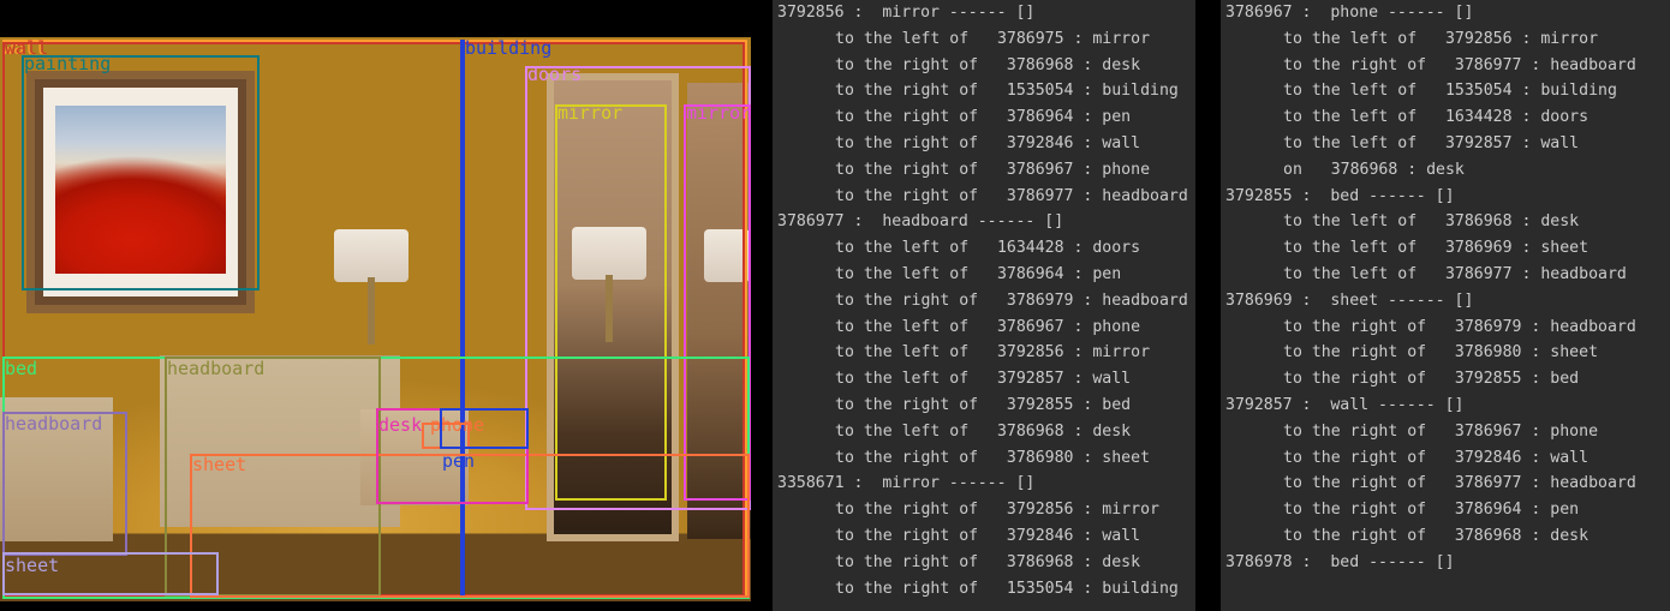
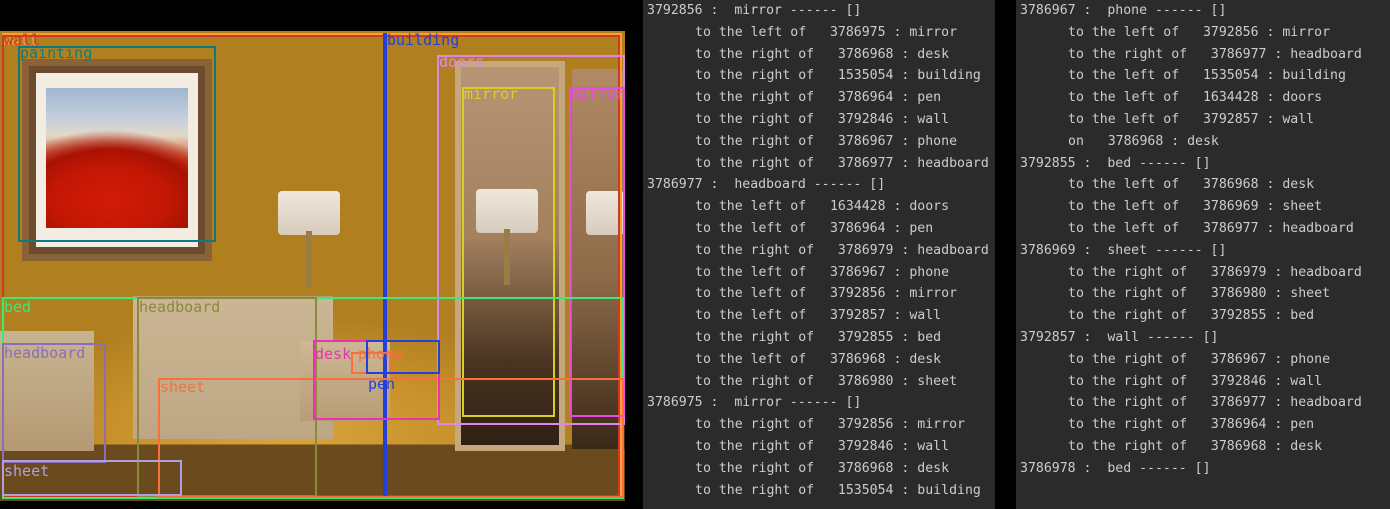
  wall
  painting
  building
  doors
  mirror
  mirror
  bed
  headboard
  headboard
  sheet
  sheet
  desk
  phone
  pen
  3792856 : mirror ------ []
  to the left of 3786975 : mirror
  to the right of 3786968 : desk
  to the right of 1535054 : building
  to the right of 3786964 : pen
  to the right of 3792846 : wall
  to the right of 3786967 : phone
  to the right of 3786977 : headboard
  3786977 : headboard ------ []
  to the left of 1634428 : doors
  to the left of 3786964 : pen
  to the right of 3786979 : headboard
  to the left of 3786967 : phone
  to the left of 3792856 : mirror
  to the left of 3792857 : wall
  to the right of 3792855 : bed
  to the left of 3786968 : desk
  to the right of 3786980 : sheet
- 3358671 : mirror ------ []
+ 3786975 : mirror ------ []
  to the right of 3792856 : mirror
  to the right of 3792846 : wall
  to the right of 3786968 : desk
  to the right of 1535054 : building
  3786967 : phone ------ []
  to the left of 3792856 : mirror
  to the right of 3786977 : headboard
  to the left of 1535054 : building
  to the left of 1634428 : doors
  to the left of 3792857 : wall
  on 3786968 : desk
  3792855 : bed ------ []
  to the left of 3786968 : desk
  to the left of 3786969 : sheet
  to the left of 3786977 : headboard
  3786969 : sheet ------ []
  to the right of 3786979 : headboard
  to the right of 3786980 : sheet
  to the right of 3792855 : bed
  3792857 : wall ------ []
  to the right of 3786967 : phone
  to the right of 3792846 : wall
  to the right of 3786977 : headboard
  to the right of 3786964 : pen
  to the right of 3786968 : desk
  3786978 : bed ------ []
